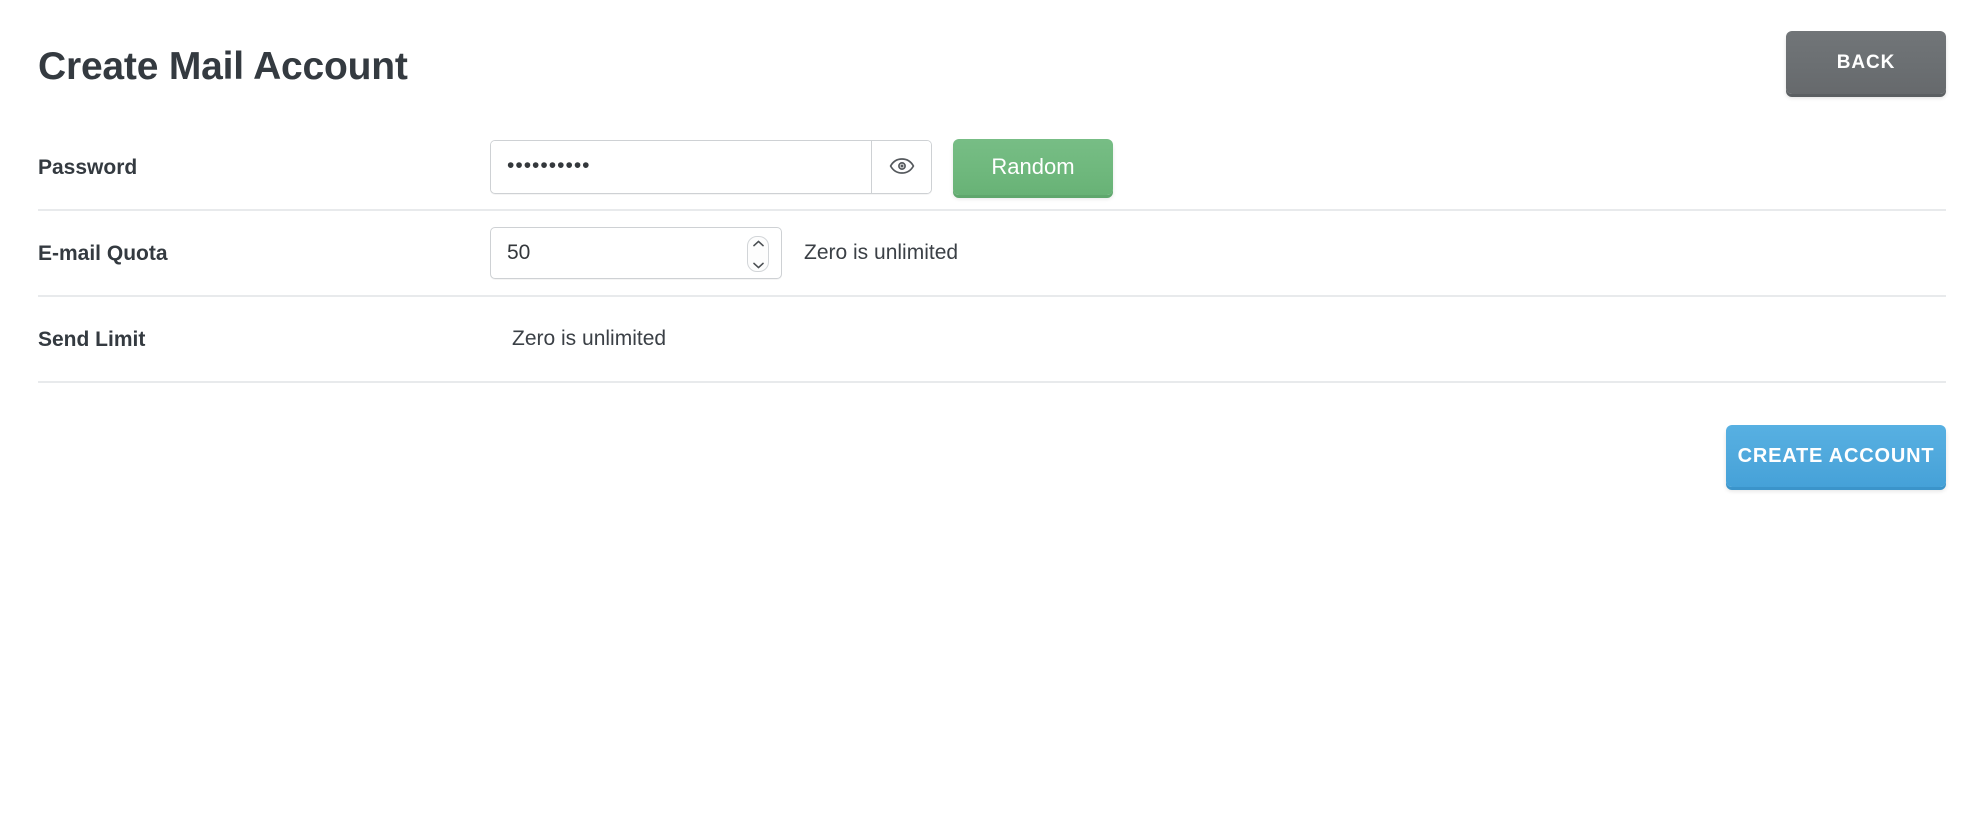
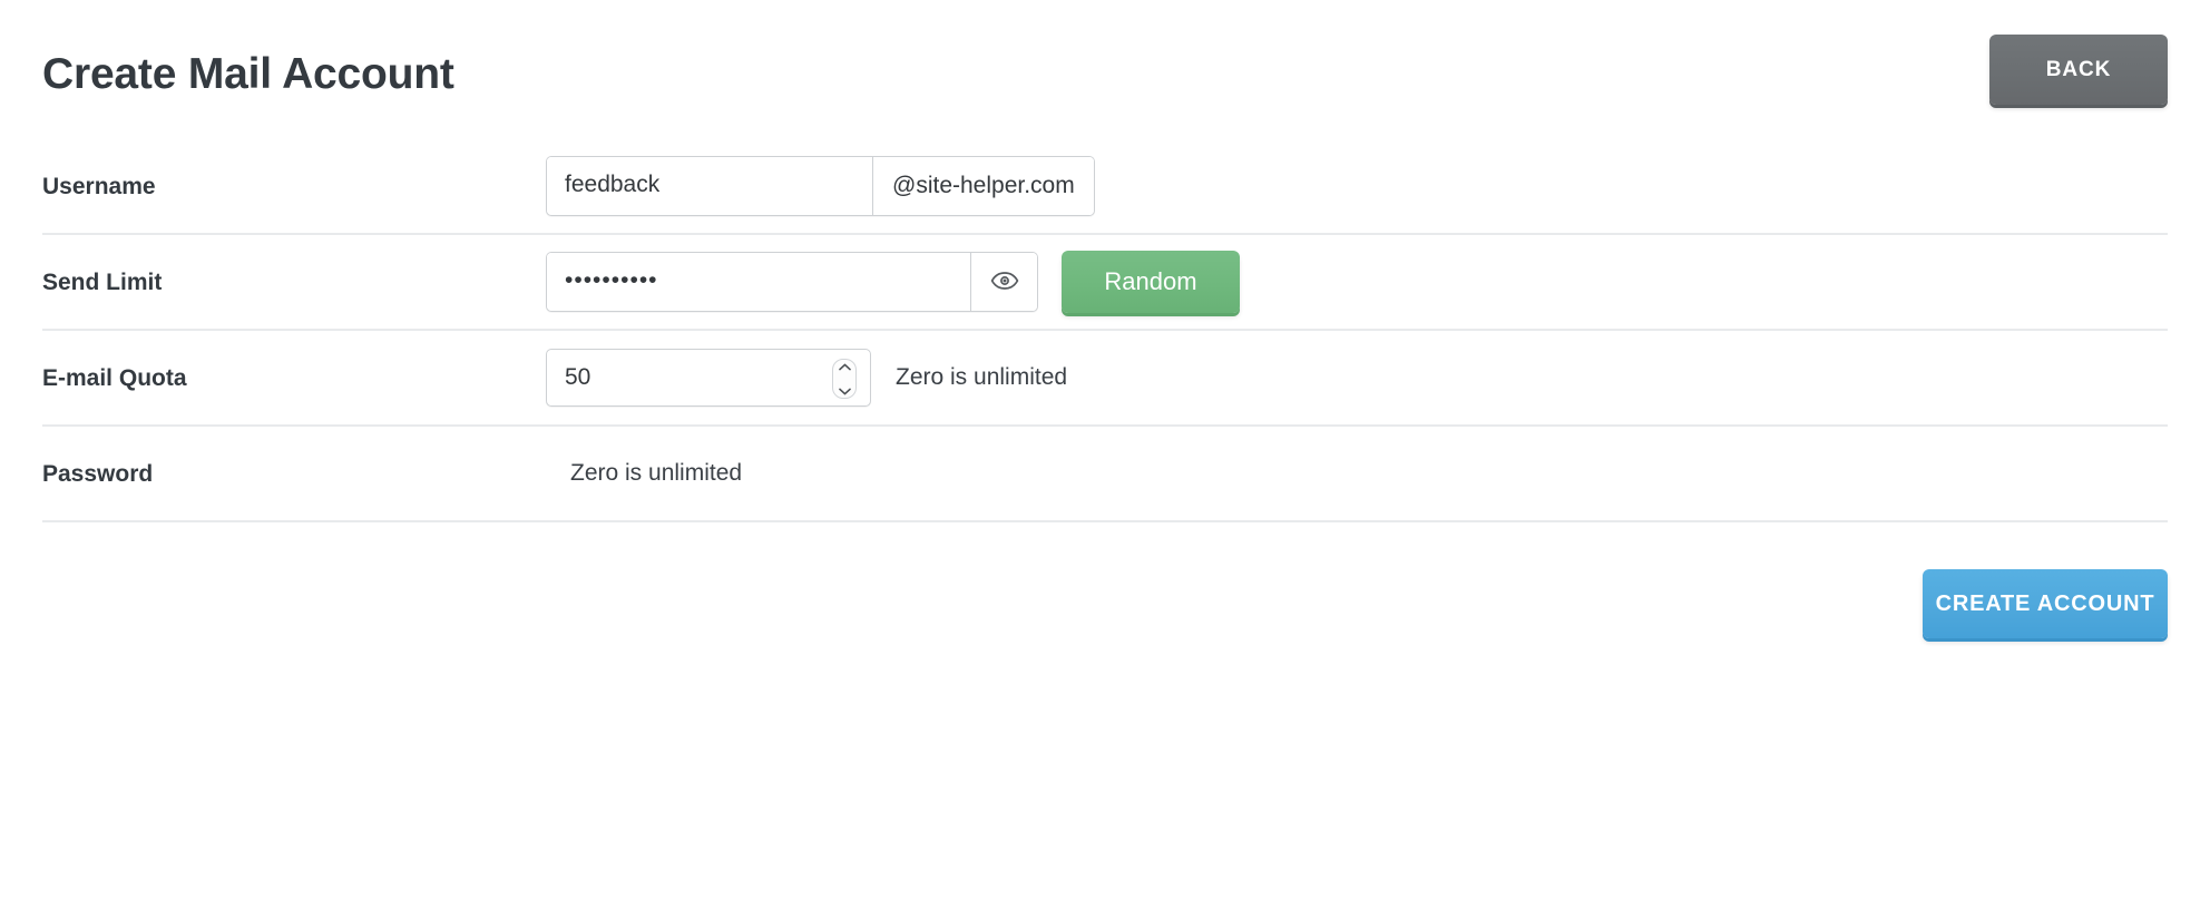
  Create Mail Account
  BACK
+ Username
+ feedback
+ @site-helper.com
- Password
+ Send Limit
  ••••••••••
  Random
  E-mail Quota
  50
  Zero is unlimited
- Send Limit
+ Password
  Zero is unlimited
  CREATE ACCOUNT
